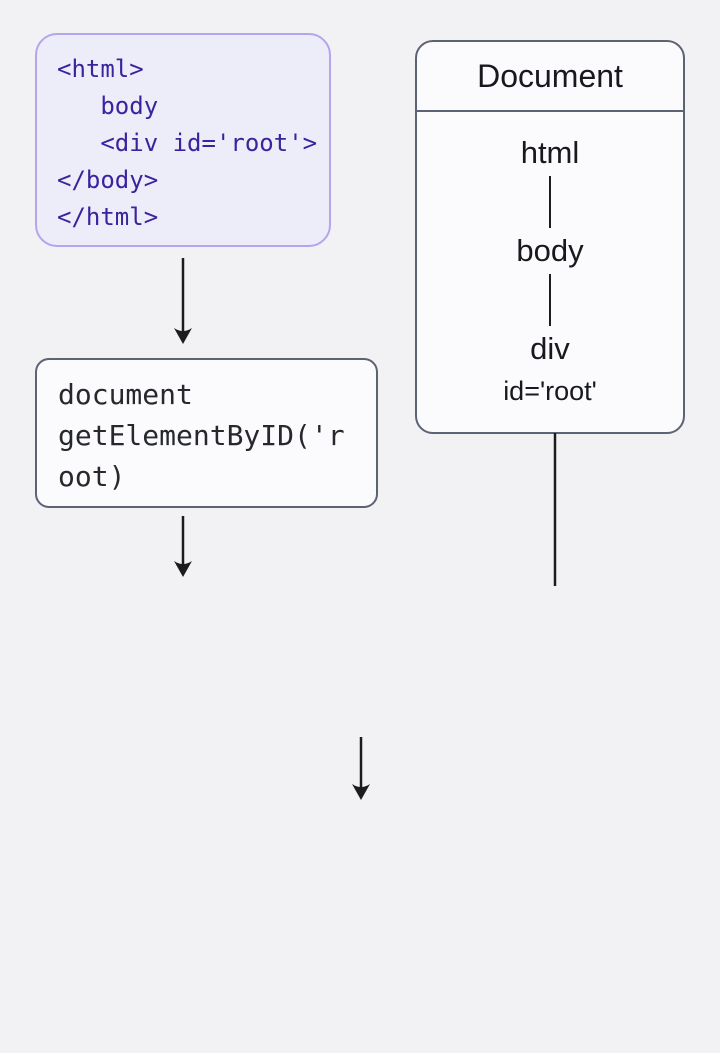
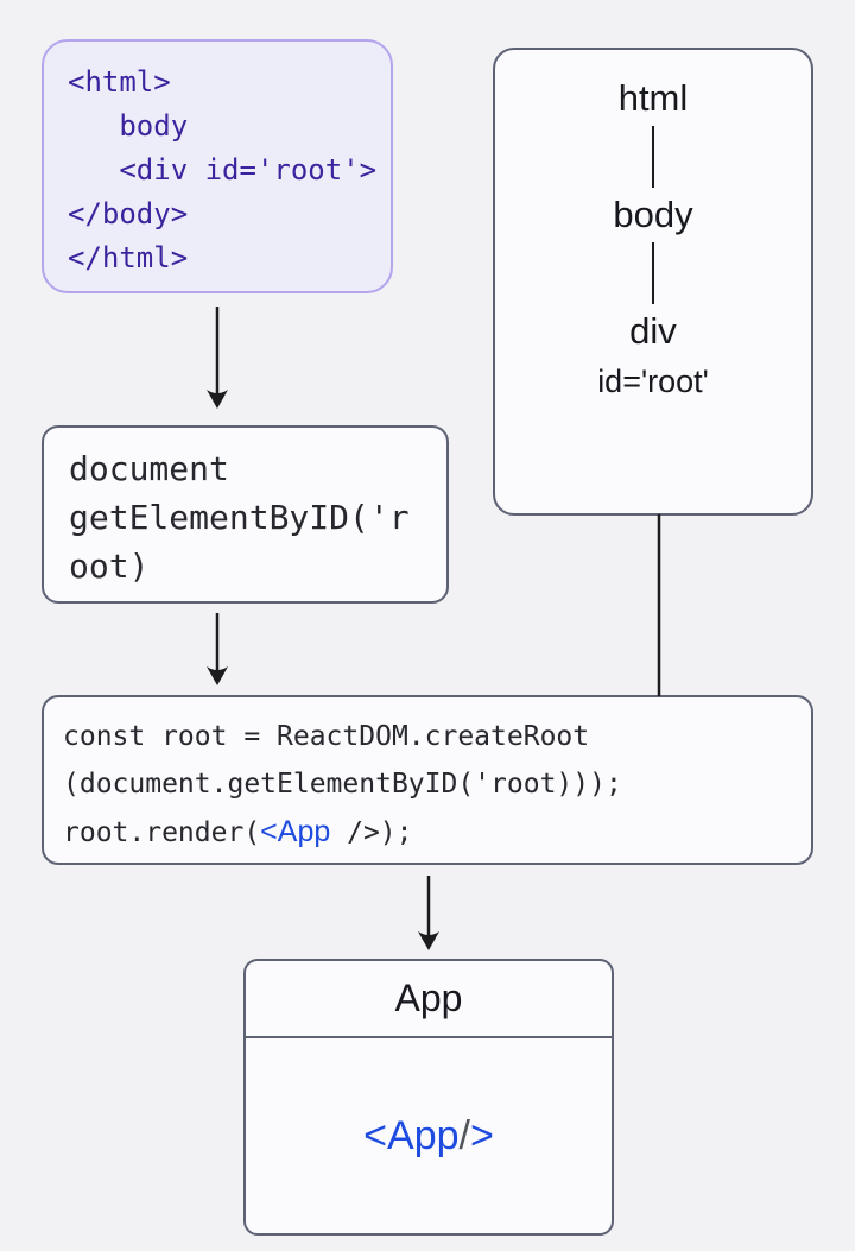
  <html>
  body
  <div id='root'>
  </body>
  </html>
- Document
  html
  body
  div
  id='root'
  document
  getElementByID('r
  oot)
+ const root = ReactDOM.createRoot
+ (document.getElementByID('root)));
+ root.render(<App />);
+ App
+ <App
+ /
+ >
